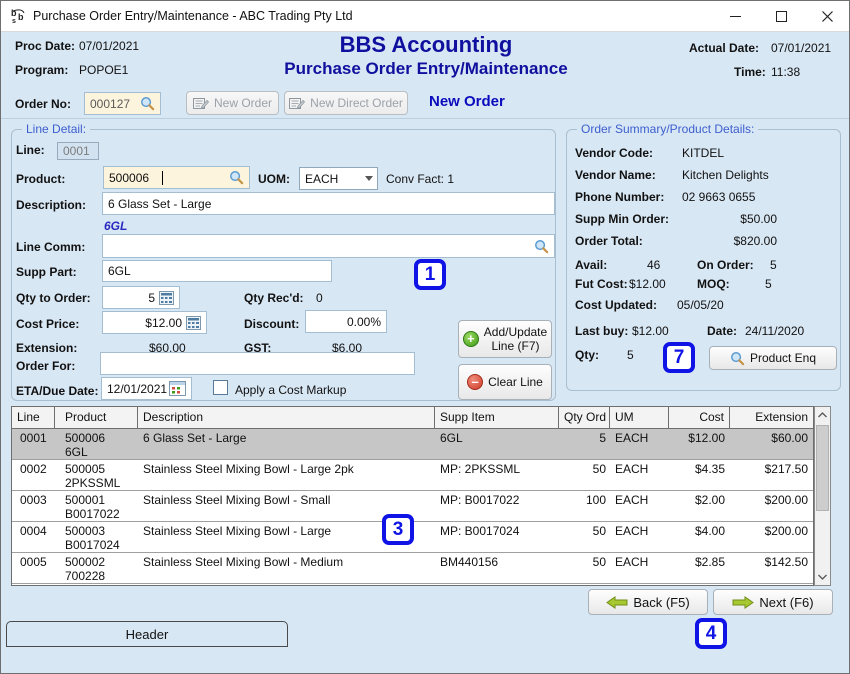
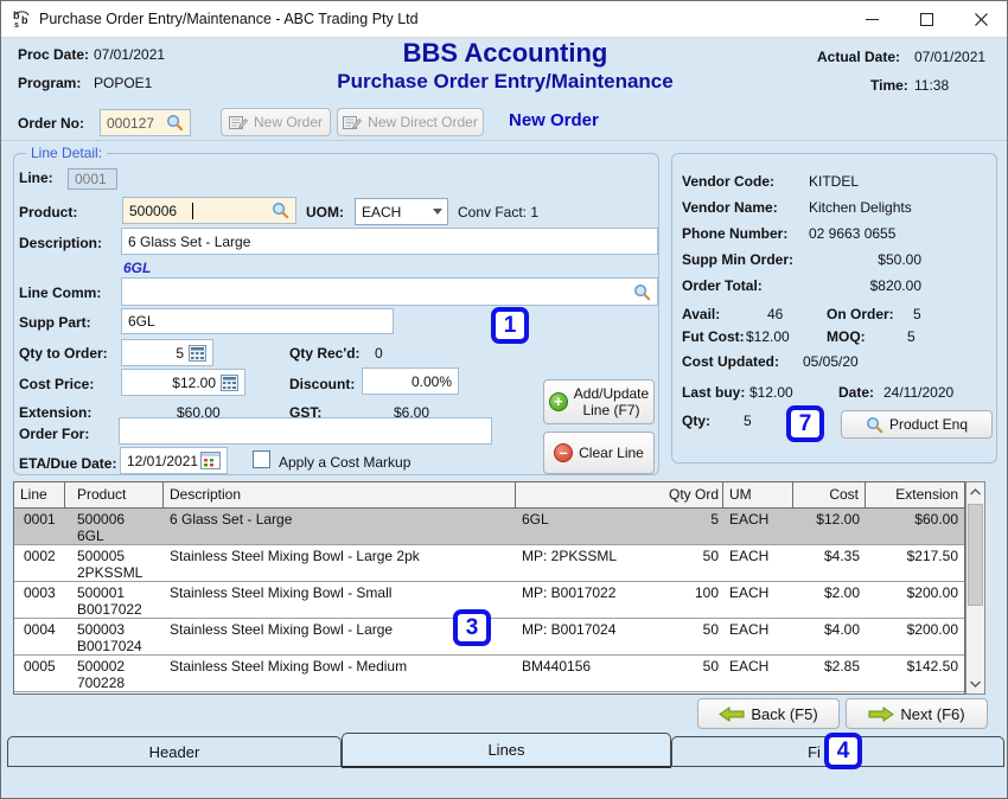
  b
  b
  Purchase Order Entry/Maintenance - ABC Trading Pty Ltd
  Proc Date:
  07/01/2021
  Program:
  POPOE1
  BBS Accounting
  Purchase Order Entry/Maintenance
  Actual Date:
  07/01/2021
  Time:
  11:38
  Order No:
  000127
  New Order
  New Direct Order
  New Order
  Line Detail:
  Line:
  0001
  Product:
  500006
  UOM:
  EACH
  Conv Fact: 1
  Description:
  6 Glass Set - Large
  6GL
  Line Comm:
  Supp Part:
  6GL
  Qty to Order:
  5
  Qty Rec'd:
  0
  Cost Price:
  $12.00
  Discount:
  0.00%
  Extension:
  $60.00
  GST:
  $6.00
  Order For:
  ETA/Due Date:
  12/01/2021
  Apply a Cost Markup
  +
  Add/Update
  Line (F7)
  –
  Clear Line
- Order Summary/Product Details:
  Vendor Code:
  KITDEL
  Vendor Name:
  Kitchen Delights
  Phone Number:
  02 9663 0655
  Supp Min Order:
  $50.00
  Order Total:
  $820.00
  Avail:
  46
  On Order:
  5
  Fut Cost:
  $12.00
  MOQ:
  5
  Cost Updated:
  05/05/20
  Last buy:
  $12.00
  Date:
  24/11/2020
  Qty:
  5
  Product Enq
  Line
  Product
  Description
- Supp Item
  Qty Ord
  UM
  Cost
  Extension
  0001
  500006
  6GL
  6 Glass Set - Large
  6GL
  5
  EACH
  $12.00
  $60.00
  0002
  500005
  2PKSSML
  Stainless Steel Mixing Bowl - Large 2pk
  MP: 2PKSSML
  50
  EACH
  $4.35
  $217.50
  0003
  500001
  B0017022
  Stainless Steel Mixing Bowl - Small
  MP: B0017022
  100
  EACH
  $2.00
  $200.00
  0004
  500003
  B0017024
  Stainless Steel Mixing Bowl - Large
  MP: B0017024
  50
  EACH
  $4.00
  $200.00
  0005
  500002
  700228
  Stainless Steel Mixing Bowl - Medium
  BM440156
  50
  EACH
  $2.85
  $142.50
  Back (F5)
  Next (F6)
  Header
+ Lines
+ Fi
  1
  7
  3
  4
